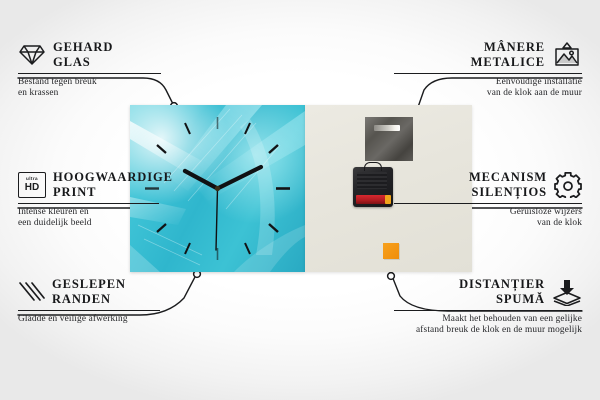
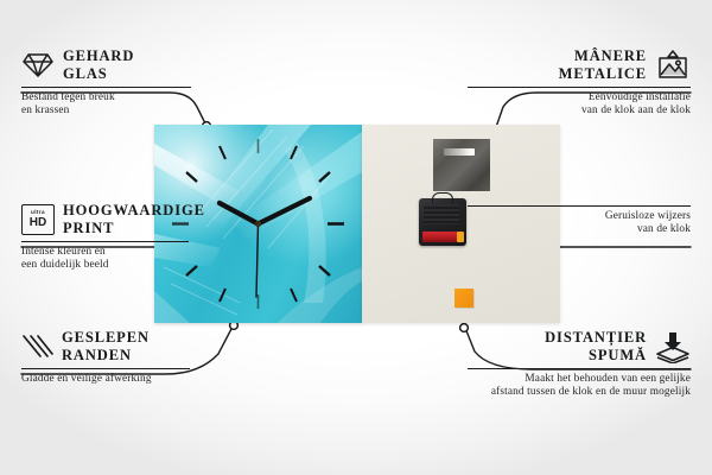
  GEHARD
  GLAS
  Bestand tegen breuk
  en krassen
  HD
  HOOGWAARDIGE
  PRINT
  Intense kleuren en
  een duidelijk beeld
  GESLEPEN
  RANDEN
  Gladde en veilige afwerking
  MÂNERE
  METALICE
  Eenvoudige installatie
- van de klok aan de muur
+ van de klok aan de klok
- MECANISM
- SILENȚIOS
  Geruisloze wijzers
  van de klok
  DISTANȚIER
  SPUMĂ
  Maakt het behouden van een gelijke
- afstand breuk de klok en de muur mogelijk
+ afstand tussen de klok en de muur mogelijk
